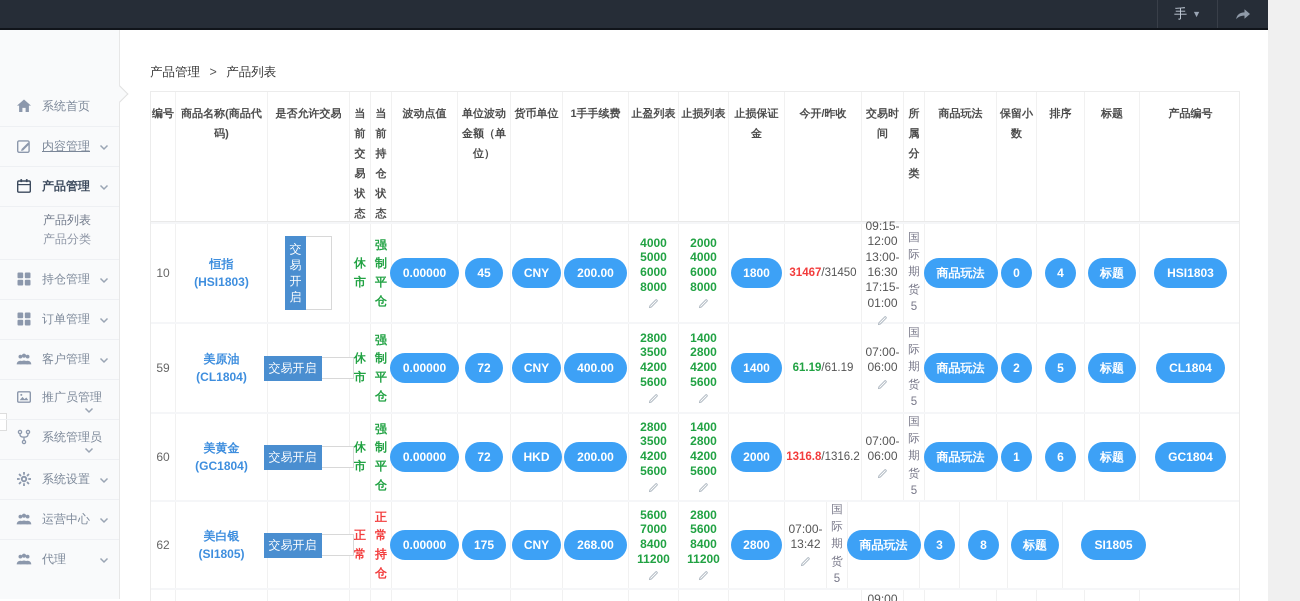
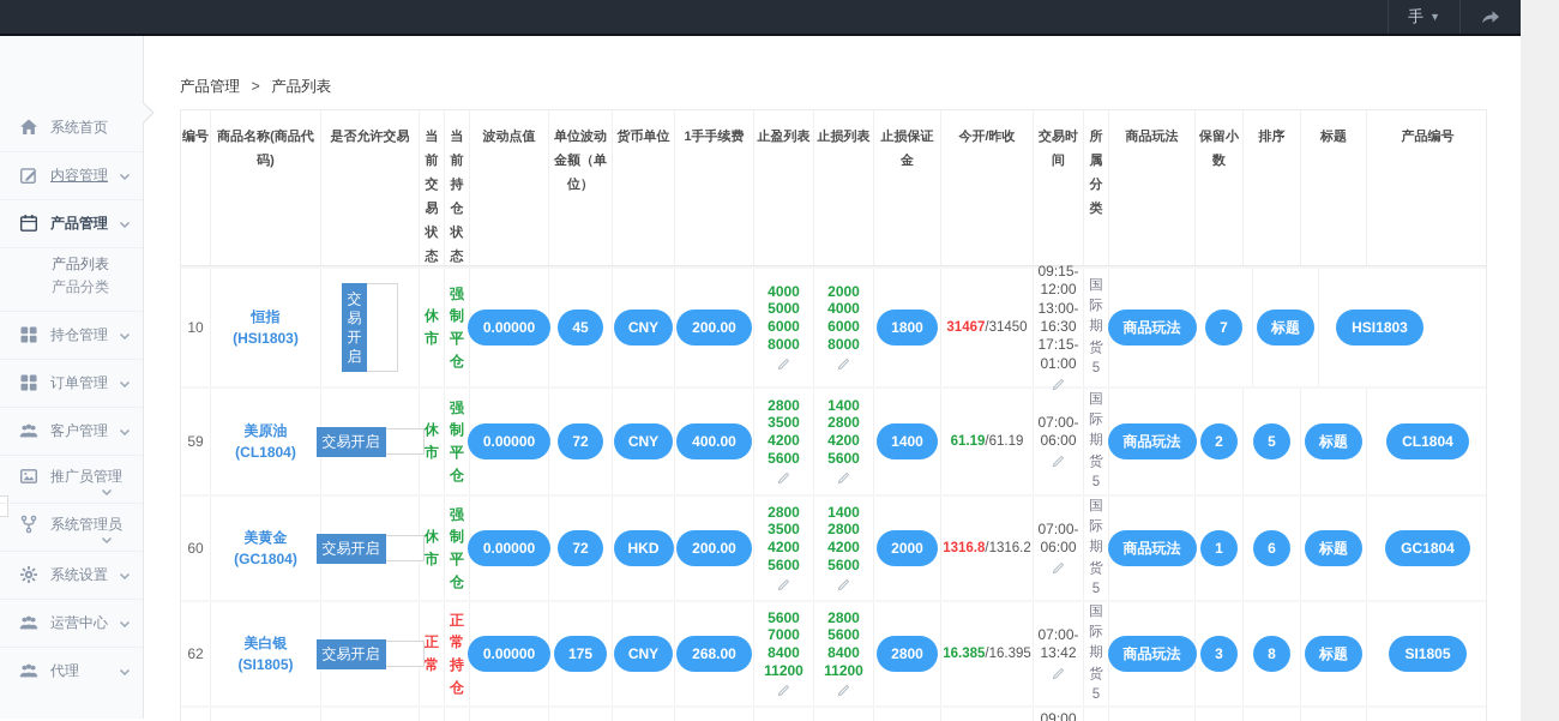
  手
  ▼
  系统首页
  内容管理
  产品管理
  产品列表
  产品分类
  持仓管理
  订单管理
  客户管理
  推广员管理
  系统管理员
  系统设置
  运营中心
  代理
  产品管理 > 产品列表
  编号
  商品名称(商品代码)
  是否允许交易
  当前交易状态
  当前持仓状态
  波动点值
  单位波动金额（单位）
  货币单位
  1手手续费
  止盈列表
  止损列表
  止损保证金
  今开/昨收
  交易时间
  所属分类
  商品玩法
  保留小数
  排序
  标题
  产品编号
  10
  恒指
  (HSI1803)
  交易开启
  休市
  强制平仓
  0.00000
  45
  CNY
  200.00
  4000
  5000
  6000
  8000
  2000
  4000
  6000
  8000
  1800
  31467/31450
  09:15-
  12:00
  13:00-
  16:30
  17:15-
  01:00
  国际期货5
  商品玩法
- 0
- 4
+ 7
  标题
  HSI1803
  59
  美原油
  (CL1804)
  交易开启
  休市
  强制平仓
  0.00000
  72
  CNY
  400.00
  2800
  3500
  4200
  5600
  1400
  2800
  4200
  5600
  1400
  61.19/61.19
  07:00-
  06:00
  国际期货5
  商品玩法
  2
  5
  标题
  CL1804
  60
  美黄金
  (GC1804)
  交易开启
  休市
  强制平仓
  0.00000
  72
  HKD
  200.00
  2800
  3500
  4200
  5600
  1400
  2800
  4200
  5600
  2000
  1316.8/1316.2
  07:00-
  06:00
  国际期货5
  商品玩法
  1
  6
  标题
  GC1804
  62
  美白银
  (SI1805)
  交易开启
  正常
  正常持仓
  0.00000
  175
  CNY
  268.00
  5600
  7000
  8400
  11200
  2800
  5600
  8400
  11200
  2800
+ 16.385/16.395
  07:00-
  13:42
  国际期货5
  商品玩法
  3
  8
  标题
  SI1805
  09:00
